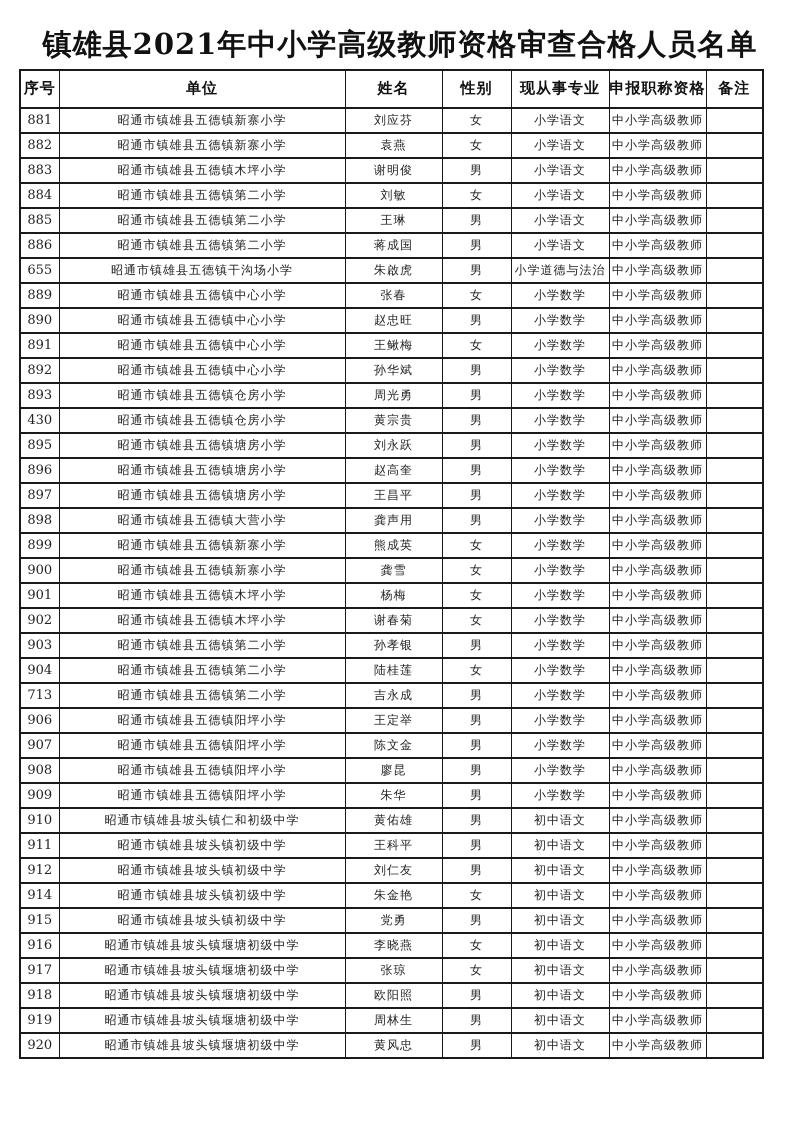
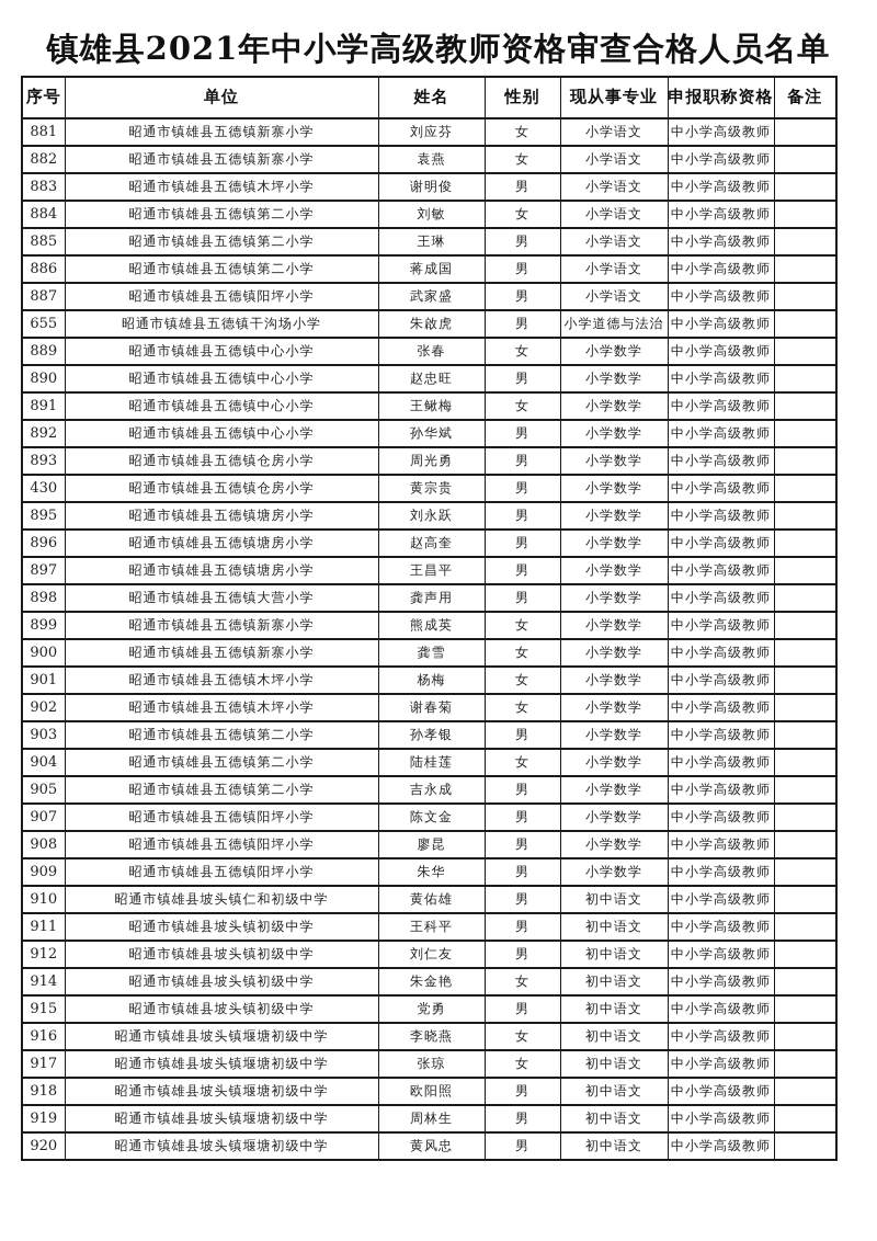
  镇雄县2021年中小学高级教师资格审查合格人员名单
  序号	单位	姓名	性别	现从事专业	申报职称资格	备注
  881	昭通市镇雄县五德镇新寨小学	刘应芬	女	小学语文	中小学高级教师
  882	昭通市镇雄县五德镇新寨小学	袁燕	女	小学语文	中小学高级教师
  883	昭通市镇雄县五德镇木坪小学	谢明俊	男	小学语文	中小学高级教师
  884	昭通市镇雄县五德镇第二小学	刘敏	女	小学语文	中小学高级教师
  885	昭通市镇雄县五德镇第二小学	王琳	男	小学语文	中小学高级教师
  886	昭通市镇雄县五德镇第二小学	蒋成国	男	小学语文	中小学高级教师
+ 887	昭通市镇雄县五德镇阳坪小学	武家盛	男	小学语文	中小学高级教师
  655	昭通市镇雄县五德镇干沟场小学	朱啟虎	男	小学道德与法治	中小学高级教师
  889	昭通市镇雄县五德镇中心小学	张春	女	小学数学	中小学高级教师
  890	昭通市镇雄县五德镇中心小学	赵忠旺	男	小学数学	中小学高级教师
  891	昭通市镇雄县五德镇中心小学	王鳅梅	女	小学数学	中小学高级教师
  892	昭通市镇雄县五德镇中心小学	孙华斌	男	小学数学	中小学高级教师
  893	昭通市镇雄县五德镇仓房小学	周光勇	男	小学数学	中小学高级教师
  430	昭通市镇雄县五德镇仓房小学	黄宗贵	男	小学数学	中小学高级教师
  895	昭通市镇雄县五德镇塘房小学	刘永跃	男	小学数学	中小学高级教师
  896	昭通市镇雄县五德镇塘房小学	赵高奎	男	小学数学	中小学高级教师
  897	昭通市镇雄县五德镇塘房小学	王昌平	男	小学数学	中小学高级教师
  898	昭通市镇雄县五德镇大营小学	龚声用	男	小学数学	中小学高级教师
  899	昭通市镇雄县五德镇新寨小学	熊成英	女	小学数学	中小学高级教师
  900	昭通市镇雄县五德镇新寨小学	龚雪	女	小学数学	中小学高级教师
  901	昭通市镇雄县五德镇木坪小学	杨梅	女	小学数学	中小学高级教师
  902	昭通市镇雄县五德镇木坪小学	谢春菊	女	小学数学	中小学高级教师
  903	昭通市镇雄县五德镇第二小学	孙孝银	男	小学数学	中小学高级教师
  904	昭通市镇雄县五德镇第二小学	陆桂莲	女	小学数学	中小学高级教师
- 713	昭通市镇雄县五德镇第二小学	吉永成	男	小学数学	中小学高级教师
+ 905	昭通市镇雄县五德镇第二小学	吉永成	男	小学数学	中小学高级教师
- 906	昭通市镇雄县五德镇阳坪小学	王定举	男	小学数学	中小学高级教师
  907	昭通市镇雄县五德镇阳坪小学	陈文金	男	小学数学	中小学高级教师
  908	昭通市镇雄县五德镇阳坪小学	廖昆	男	小学数学	中小学高级教师
  909	昭通市镇雄县五德镇阳坪小学	朱华	男	小学数学	中小学高级教师
  910	昭通市镇雄县坡头镇仁和初级中学	黄佑雄	男	初中语文	中小学高级教师
  911	昭通市镇雄县坡头镇初级中学	王科平	男	初中语文	中小学高级教师
  912	昭通市镇雄县坡头镇初级中学	刘仁友	男	初中语文	中小学高级教师
  914	昭通市镇雄县坡头镇初级中学	朱金艳	女	初中语文	中小学高级教师
  915	昭通市镇雄县坡头镇初级中学	党勇	男	初中语文	中小学高级教师
  916	昭通市镇雄县坡头镇堰塘初级中学	李晓燕	女	初中语文	中小学高级教师
  917	昭通市镇雄县坡头镇堰塘初级中学	张琼	女	初中语文	中小学高级教师
  918	昭通市镇雄县坡头镇堰塘初级中学	欧阳照	男	初中语文	中小学高级教师
  919	昭通市镇雄县坡头镇堰塘初级中学	周林生	男	初中语文	中小学高级教师
  920	昭通市镇雄县坡头镇堰塘初级中学	黄风忠	男	初中语文	中小学高级教师
